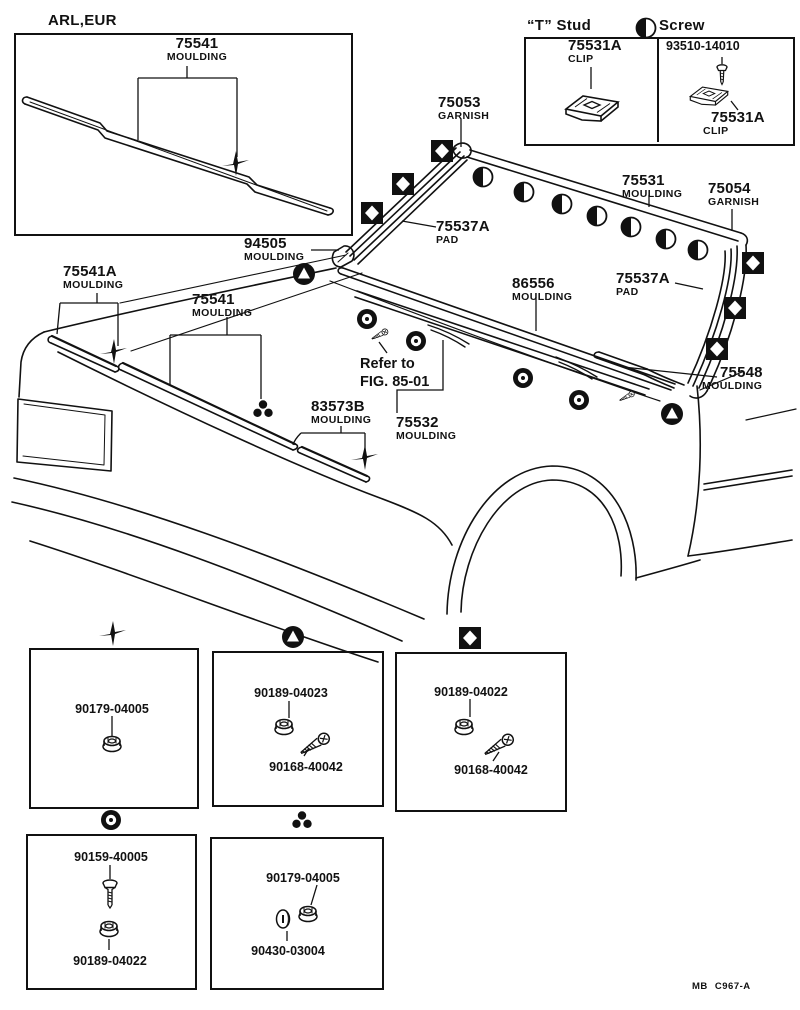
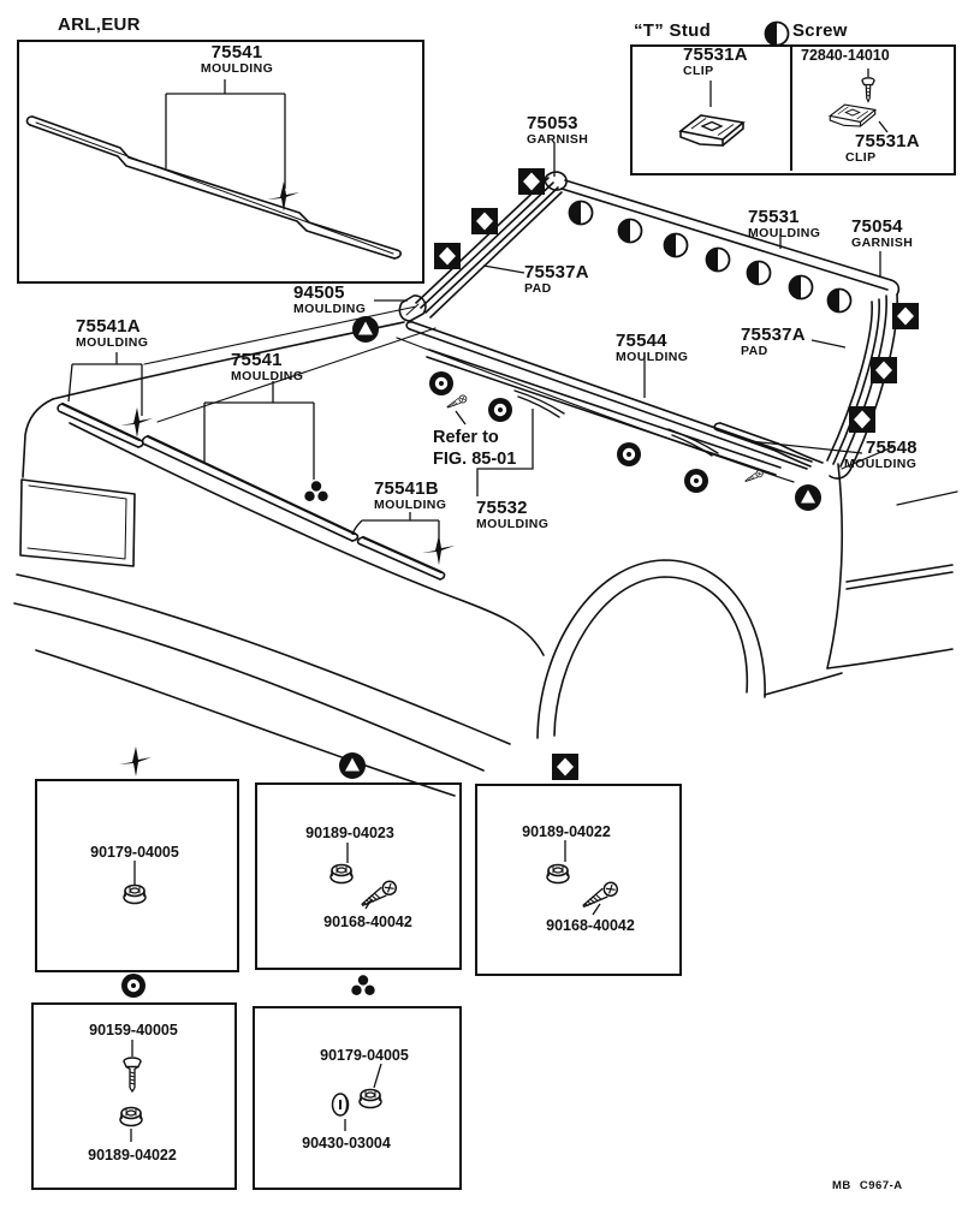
  ARL,EUR
  75541
  MOULDING
  “T” Stud
  Screw
  75531A
  CLIP
- 93510-14010
+ 72840-14010
  75531A
  CLIP
  75053
  GARNISH
  75537A
  PAD
  75531
  MOULDING
  75054
  GARNISH
  94505
  MOULDING
- 86556
+ 75544
  MOULDING
  75537A
  PAD
  75548
  MOULDING
  75541A
  MOULDING
  75541
  MOULDING
- 83573B
+ 75541B
  MOULDING
  75532
  MOULDING
  Refer to
  FIG. 85-01
  90179-04005
  90189-04023
  90168-40042
  90189-04022
  90168-40042
  90159-40005
  90189-04022
  90179-04005
  90430-03004
  MB C967-A
